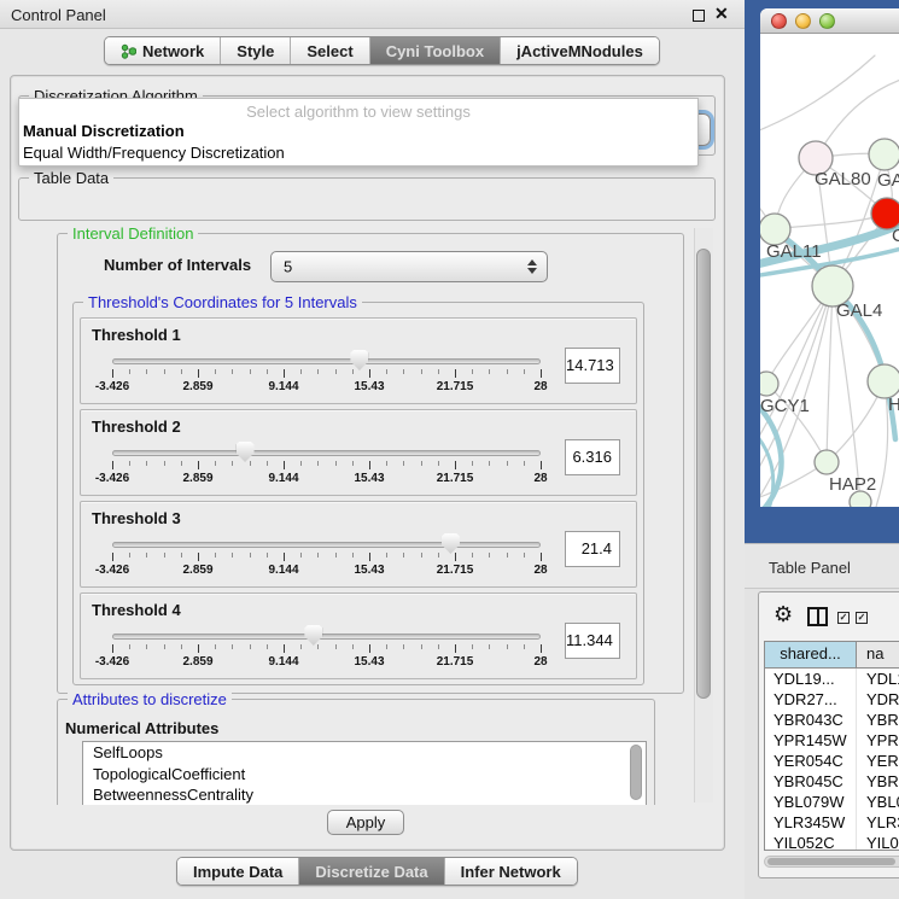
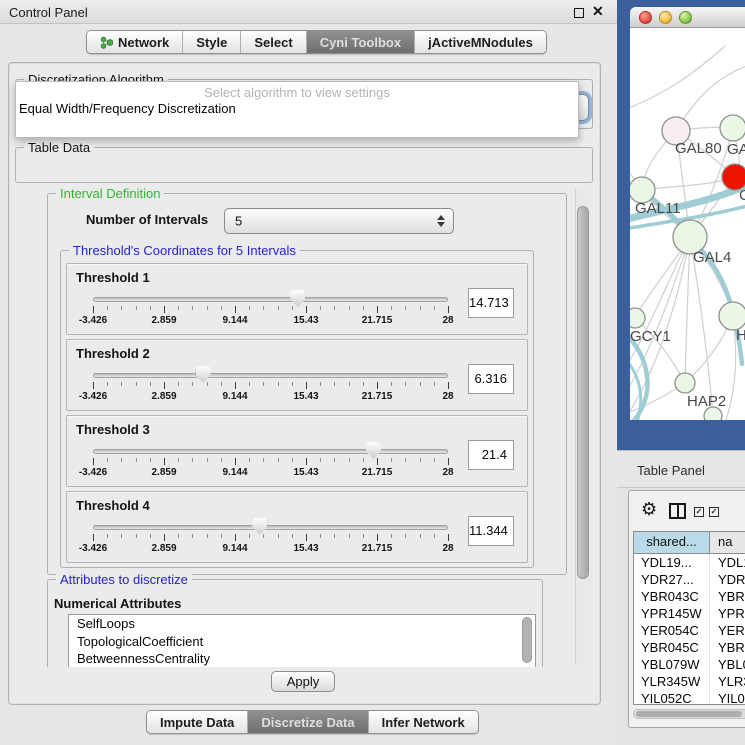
  Control Panel
  ✕
  Network
  Style
  Select
  Cyni Toolbox
  jActiveMNodules
  Discretization Algorithm
  Select algorithm to view settings
- Manual Discretization
  Equal Width/Frequency Discretization
  Table Data
  Interval Definition
  Number of Intervals
  5
  Threshold's Coordinates for 5 Intervals
  Threshold 1
  -3.426
  2.859
  9.144
  15.43
  21.715
  28
  14.713
  Threshold 2
  -3.426
  2.859
  9.144
  15.43
  21.715
  28
  6.316
  Threshold 3
  -3.426
  2.859
  9.144
  15.43
  21.715
  28
  21.4
  Threshold 4
  -3.426
  2.859
  9.144
  15.43
  21.715
  28
  11.344
  Attributes to discretize
  Numerical Attributes
  SelfLoops
  TopologicalCoefficient
  BetweennessCentrality
  Apply
  Impute Data
  Discretize Data
  Infer Network
  GAL80
  GA
  C
  GAL11
  GAL4
  GCY1
  H
  HAP2
  Table Panel
  ⚙
  ✓
  ✓
  shared...
  na
  YDL19...
  YDL
  YDR27...
  YDR
  YBR043C
  YBR
  YPR145W
  YPR
  YER054C
  YER
  YBR045C
  YBR
  YBL079W
  YBL
  YLR345W
  YLR
  YIL052C
  YIL0
